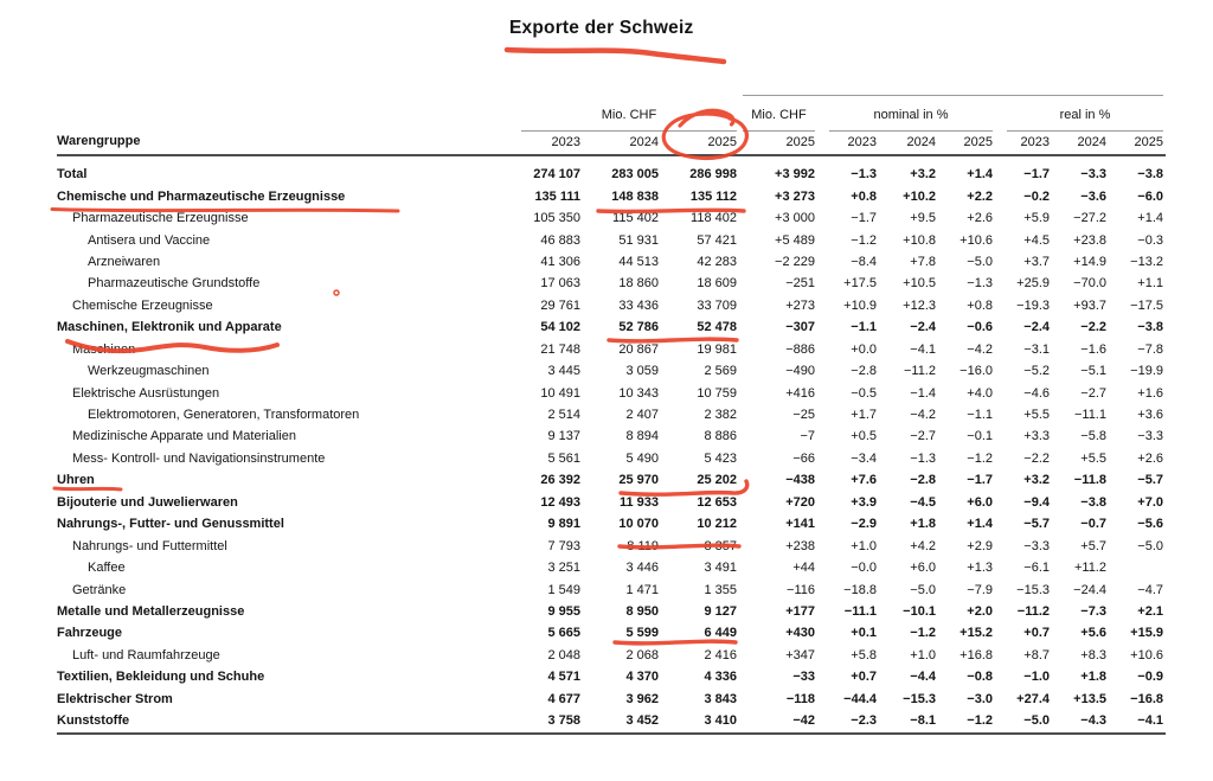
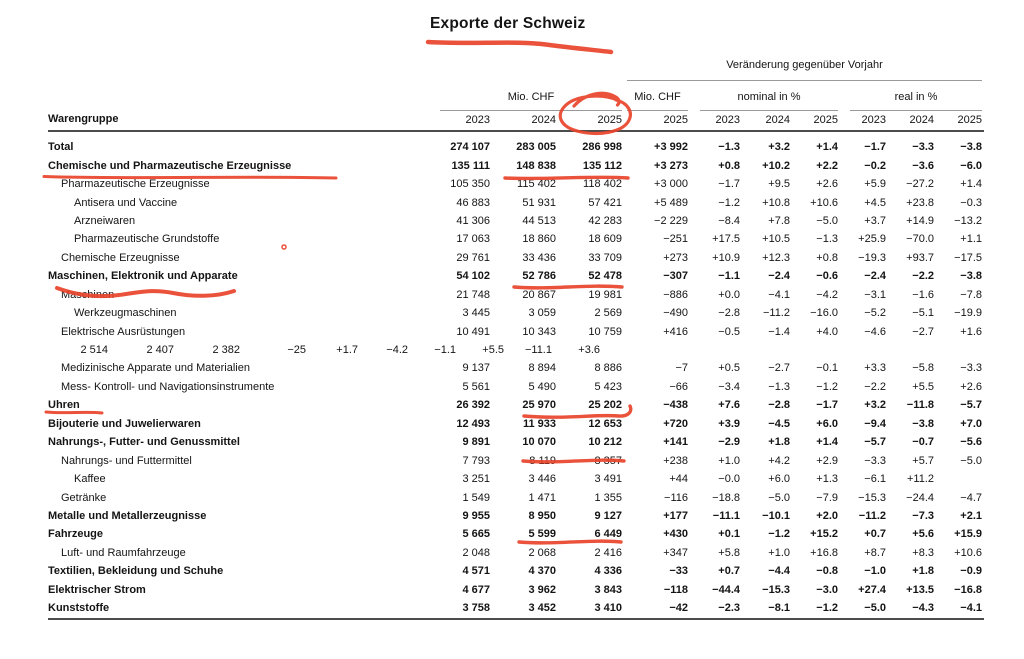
  Exporte der Schweiz
+ Veränderung gegenüber Vorjahr
  Mio. CHF
  Mio. CHF
  nominal in %
  real in %
  Warengruppe
  2023
  2024
  2025
  2025
  2023
  2024
  2025
  2023
  2024
  2025
  Total
  274 107
  283 005
  286 998
  +3 992
  −1.3
  +3.2
  +1.4
  −1.7
  −3.3
  −3.8
  Chemische und Pharmazeutische Erzeugnisse
  135 111
  148 838
  135 112
  +3 273
  +0.8
  +10.2
  +2.2
  −0.2
  −3.6
  −6.0
  Pharmazeutische Erzeugnisse
  105 350
  115 402
  118 402
  +3 000
  −1.7
  +9.5
  +2.6
  +5.9
  −27.2
  +1.4
  Antisera und Vaccine
  46 883
  51 931
  57 421
  +5 489
  −1.2
  +10.8
  +10.6
  +4.5
  +23.8
  −0.3
  Arzneiwaren
  41 306
  44 513
  42 283
  −2 229
  −8.4
  +7.8
  −5.0
  +3.7
  +14.9
  −13.2
  Pharmazeutische Grundstoffe
  17 063
  18 860
  18 609
  −251
  +17.5
  +10.5
  −1.3
  +25.9
  −70.0
  +1.1
  Chemische Erzeugnisse
  29 761
  33 436
  33 709
  +273
  +10.9
  +12.3
  +0.8
  −19.3
  +93.7
  −17.5
  Maschinen, Elektronik und Apparate
  54 102
  52 786
  52 478
  −307
  −1.1
  −2.4
  −0.6
  −2.4
  −2.2
  −3.8
  21 748
  20 867
  19 981
  −886
  +0.0
  −4.1
  −4.2
  −3.1
  −1.6
  −7.8
  Werkzeugmaschinen
  3 445
  3 059
  2 569
  −490
  −2.8
  −11.2
  −16.0
  −5.2
  −5.1
  −19.9
  Elektrische Ausrüstungen
  10 491
  10 343
  10 759
  +416
  −0.5
  −1.4
  +4.0
  −4.6
  −2.7
  +1.6
- Elektromotoren, Generatoren, Transformatoren
  2 514
  2 407
  2 382
  −25
  +1.7
  −4.2
  −1.1
  +5.5
  −11.1
  +3.6
  Medizinische Apparate und Materialien
  9 137
  8 894
  8 886
  −7
  +0.5
  −2.7
  −0.1
  +3.3
  −5.8
  −3.3
  Mess- Kontroll- und Navigationsinstrumente
  5 561
  5 490
  5 423
  −66
  −3.4
  −1.3
  −1.2
  −2.2
  +5.5
  +2.6
  Uhren
  26 392
  25 970
  25 202
  −438
  +7.6
  −2.8
  −1.7
  +3.2
  −11.8
  −5.7
  Bijouterie und Juwelierwaren
  12 493
  11 933
  12 653
  +720
  +3.9
  −4.5
  +6.0
  −9.4
  −3.8
  +7.0
  Nahrungs-, Futter- und Genussmittel
  9 891
  10 070
  10 212
  +141
  −2.9
  +1.8
  +1.4
  −5.7
  −0.7
  −5.6
  Nahrungs- und Futtermittel
  7 793
  +238
  +1.0
  +4.2
  +2.9
  −3.3
  +5.7
  −5.0
  Kaffee
  3 251
  3 446
  3 491
  +44
  −0.0
  +6.0
  +1.3
  −6.1
  +11.2
  Getränke
  1 549
  1 471
  1 355
  −116
  −18.8
  −5.0
  −7.9
  −15.3
  −24.4
  −4.7
  Metalle und Metallerzeugnisse
  9 955
  8 950
  9 127
  +177
  −11.1
  −10.1
  +2.0
  −11.2
  −7.3
  +2.1
  Fahrzeuge
  5 665
  5 599
  6 449
  +430
  +0.1
  −1.2
  +15.2
  +0.7
  +5.6
  +15.9
  Luft- und Raumfahrzeuge
  2 048
  2 068
  2 416
  +347
  +5.8
  +1.0
  +16.8
  +8.7
  +8.3
  +10.6
  Textilien, Bekleidung und Schuhe
  4 571
  4 370
  4 336
  −33
  +0.7
  −4.4
  −0.8
  −1.0
  +1.8
  −0.9
  Elektrischer Strom
  4 677
  3 962
  3 843
  −118
  −44.4
  −15.3
  −3.0
  +27.4
  +13.5
  −16.8
  Kunststoffe
  3 758
  3 452
  3 410
  −42
  −2.3
  −8.1
  −1.2
  −5.0
  −4.3
  −4.1
